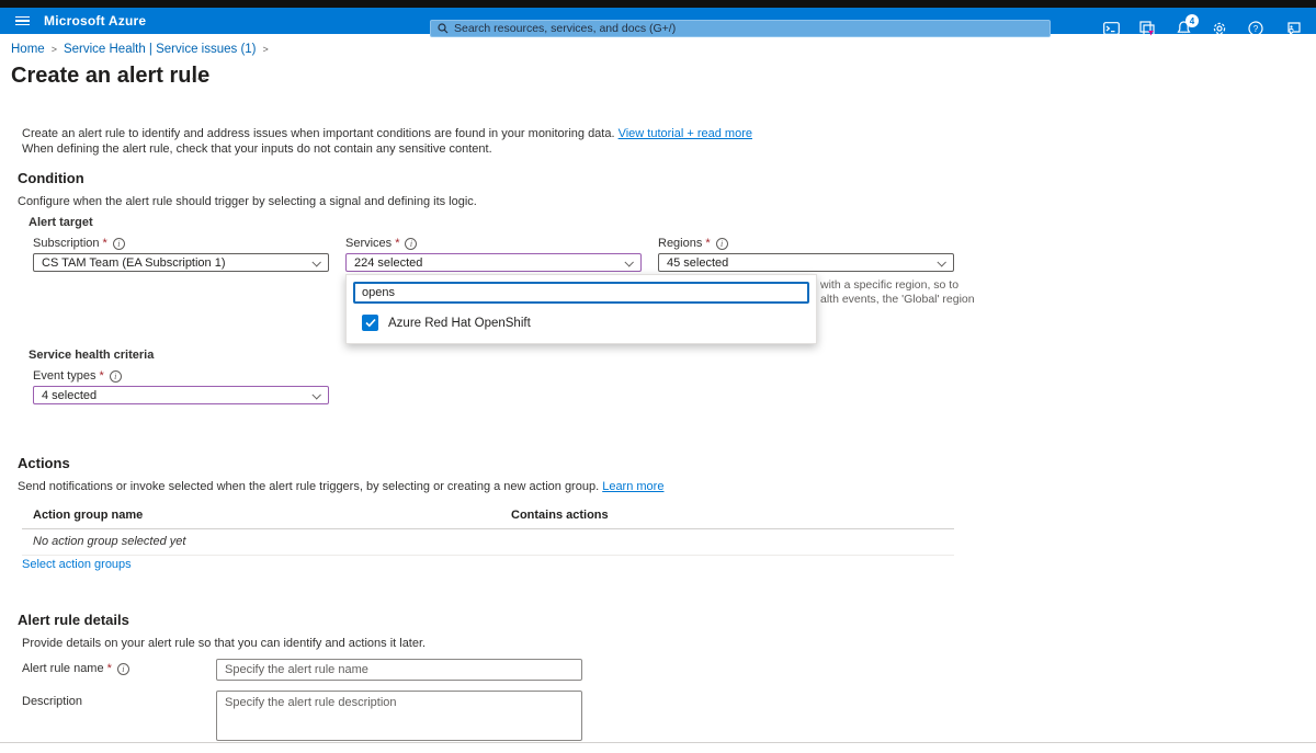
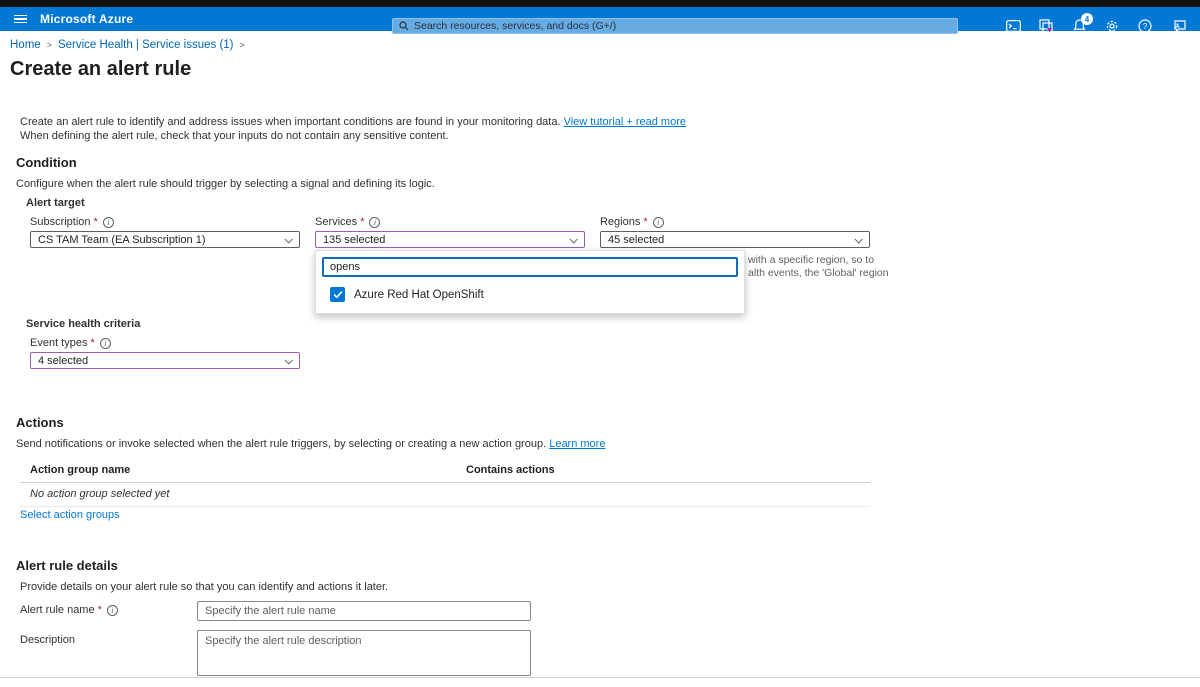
  Microsoft Azure
  Search resources, services, and docs (G+/)
  4
  ?
  Home
  >
  Service Health | Service issues (1)
  >
  Create an alert rule
  ···
  Create an alert rule to identify and address issues when important conditions are found in your monitoring data. View tutorial + read more
  When defining the alert rule, check that your inputs do not contain any sensitive content.
  Condition
  Configure when the alert rule should trigger by selecting a signal and defining its logic.
  Alert target
  Subscription
  *
  i
  Services
  *
  i
  Regions
  *
  i
  CS TAM Team (EA Subscription 1)
- 224 selected
+ 135 selected
  45 selected
  with a specific region, so to
  alth events, the 'Global' region
  opens
  Azure Red Hat OpenShift
  Service health criteria
  Event types
  *
  i
  4 selected
  Actions
  Send notifications or invoke selected when the alert rule triggers, by selecting or creating a new action group. Learn more
  Action group name
  Contains actions
  No action group selected yet
  Select action groups
  Alert rule details
  Provide details on your alert rule so that you can identify and actions it later.
  Alert rule name
  *
  i
  Specify the alert rule name
  Description
  Specify the alert rule description
